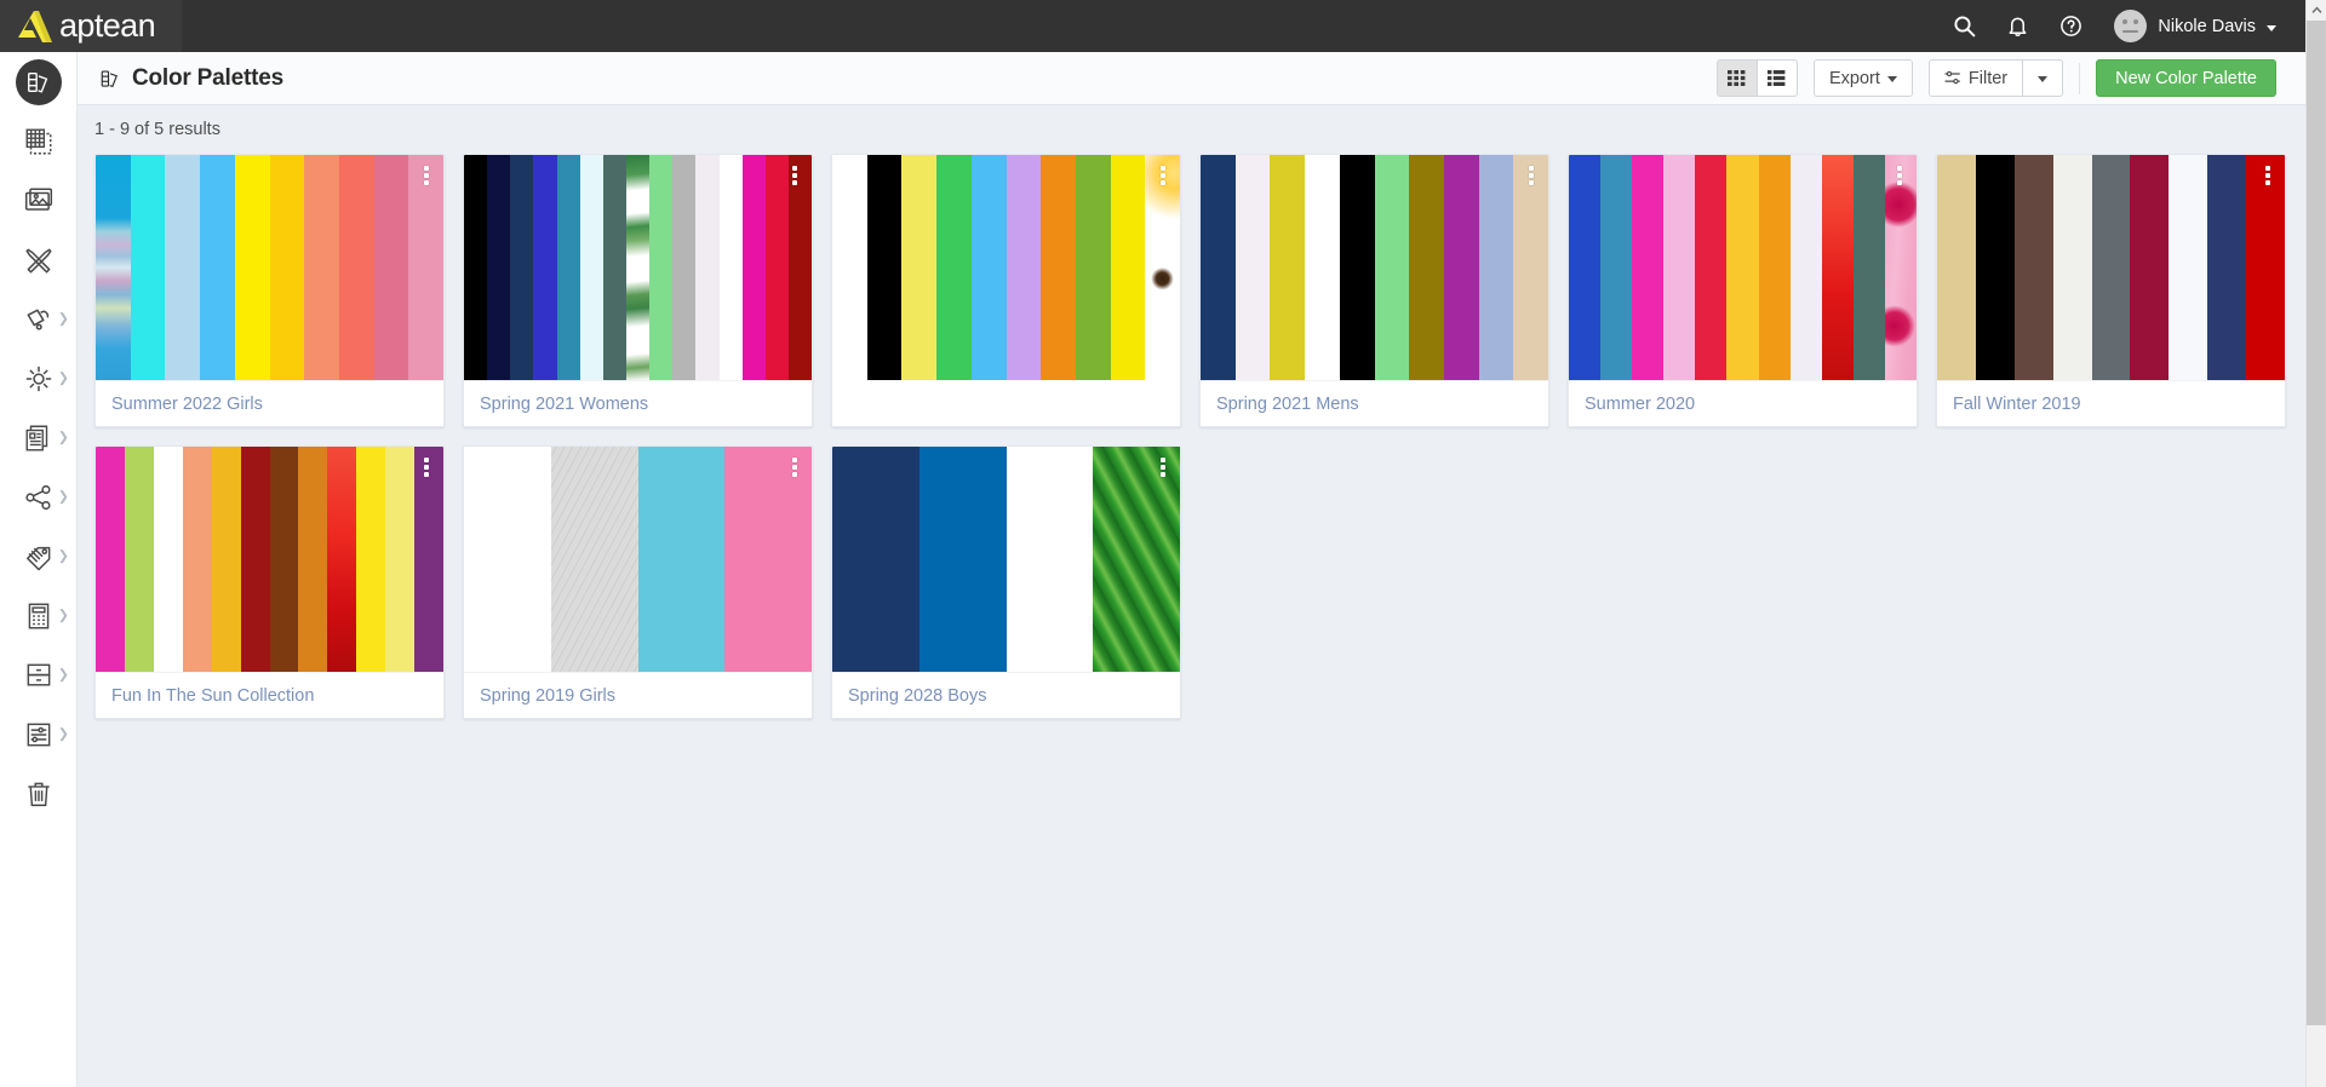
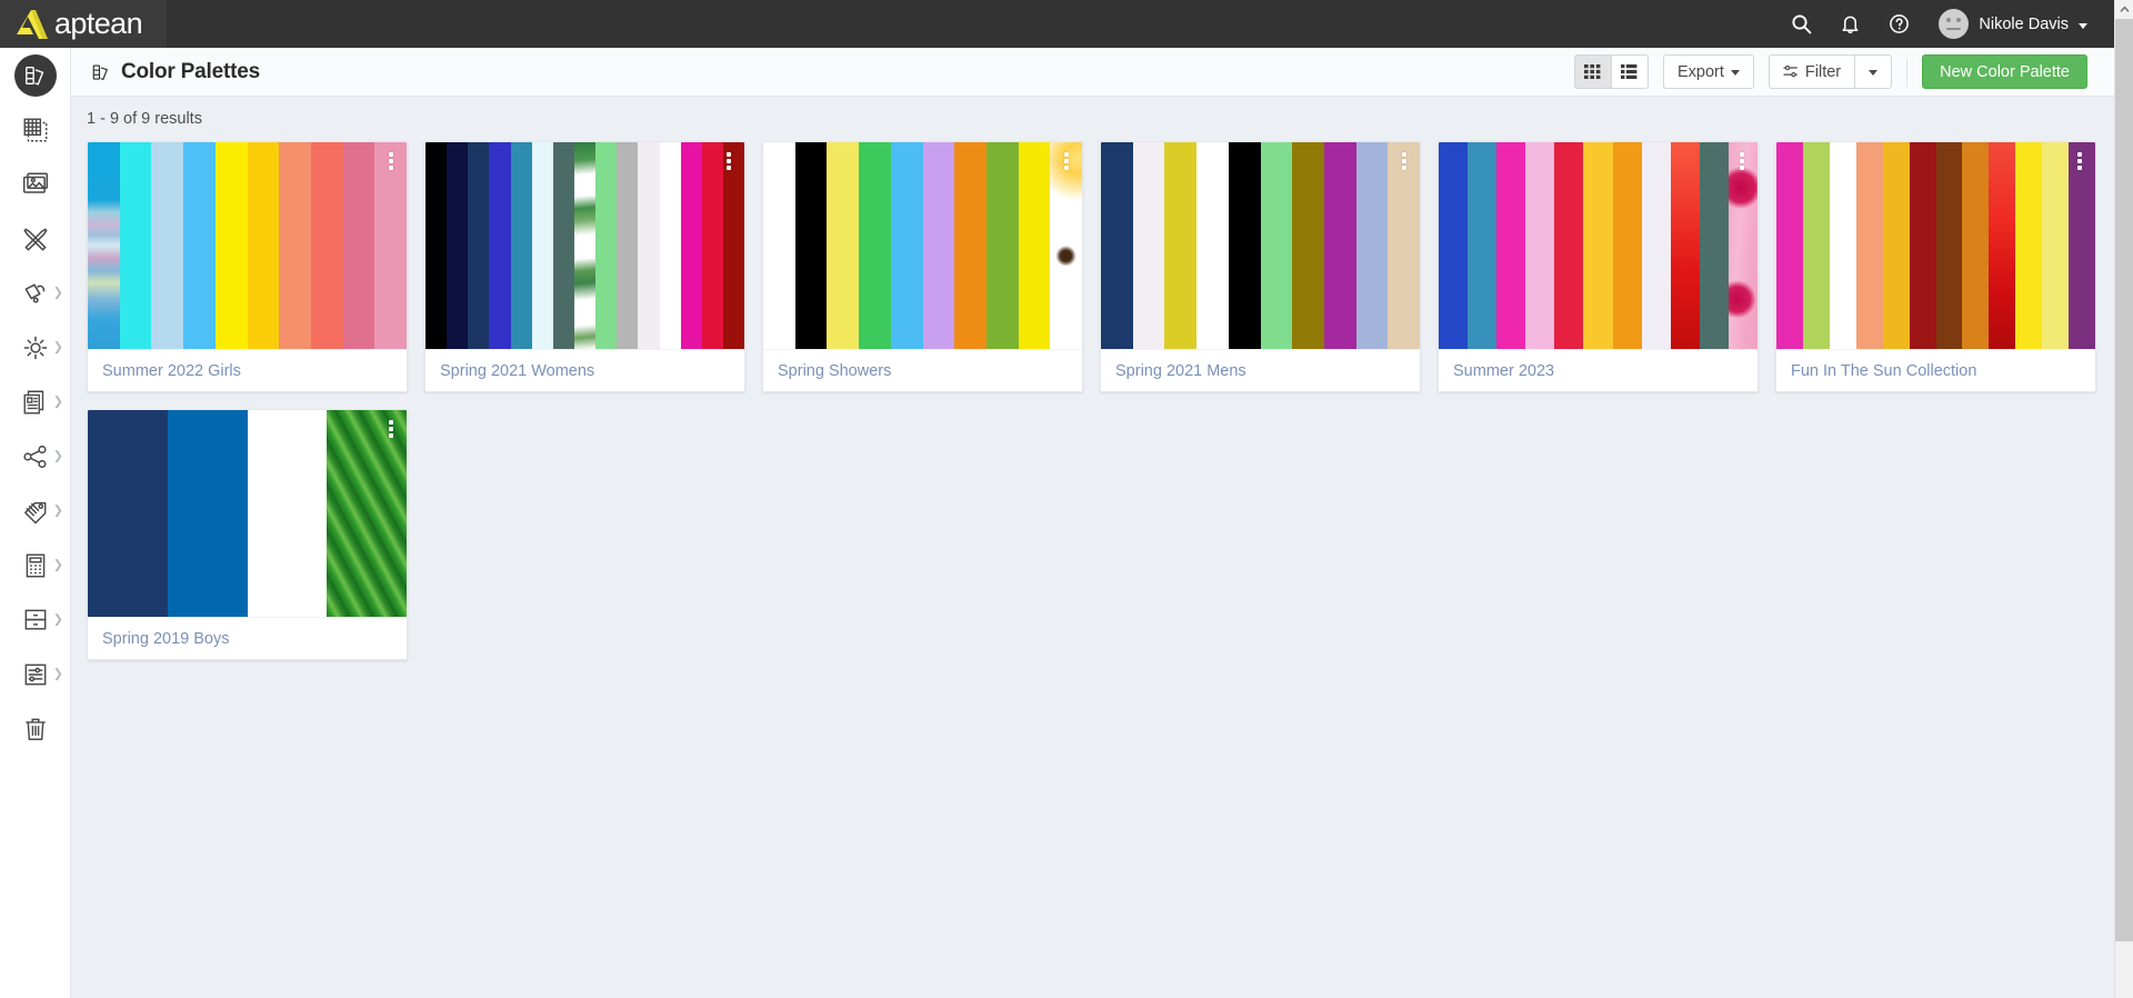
  aptean
  Nikole Davis
  ❯
  ❯
  ❯
  ❯
  ❯
  ❯
  ❯
  ❯
  Color Palettes
  Export
  Filter
  New Color Palette
- 1 - 9 of 5 results
+ 1 - 9 of 9 results
  Summer 2022 Girls
  Spring 2021 Womens
+ Spring Showers
  Spring 2021 Mens
- Summer 2020
+ Summer 2023
- Fall Winter 2019
  Fun In The Sun Collection
- Spring 2019 Girls
- Spring 2028 Boys
+ Spring 2019 Boys
